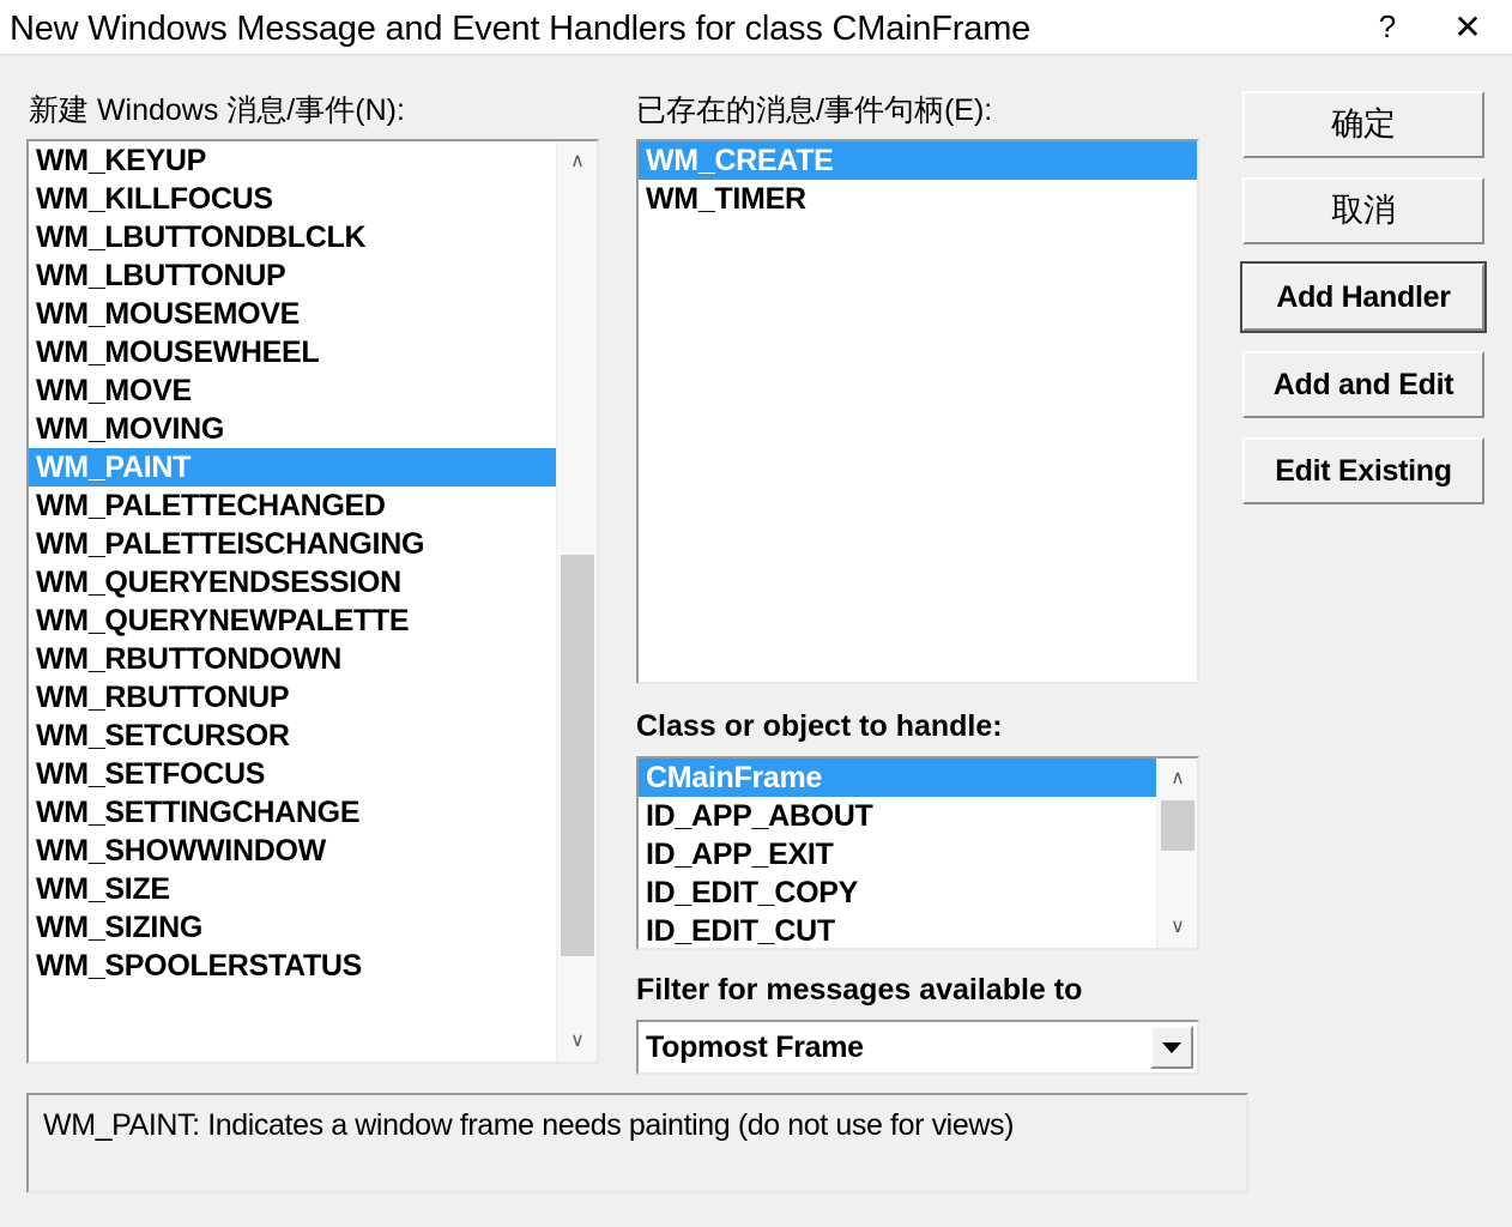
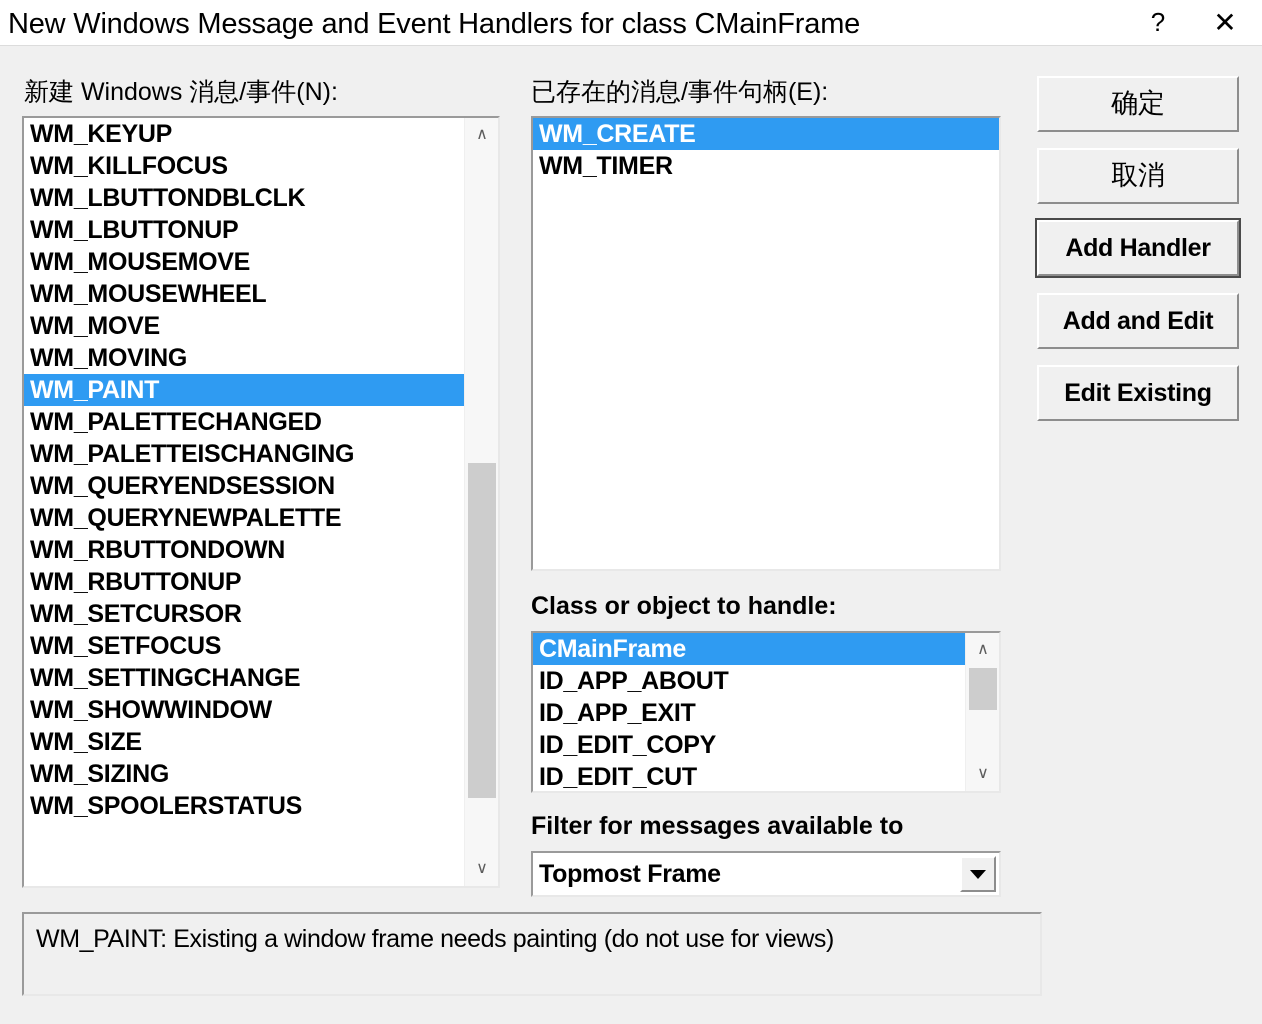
  New Windows Message and Event Handlers for class CMainFrame
  ?
  ✕
  新建 Windows 消息/事件(N):
  WM_KEYUP
  WM_KILLFOCUS
  WM_LBUTTONDBLCLK
  WM_LBUTTONUP
  WM_MOUSEMOVE
  WM_MOUSEWHEEL
  WM_MOVE
  WM_MOVING
  WM_PAINT
  WM_PALETTECHANGED
  WM_PALETTEISCHANGING
  WM_QUERYENDSESSION
  WM_QUERYNEWPALETTE
  WM_RBUTTONDOWN
  WM_RBUTTONUP
  WM_SETCURSOR
  WM_SETFOCUS
  WM_SETTINGCHANGE
  WM_SHOWWINDOW
  WM_SIZE
  WM_SIZING
  WM_SPOOLERSTATUS
  ∧
  ∨
  已存在的消息/事件句柄(E):
  WM_CREATE
  WM_TIMER
  Class or object to handle:
  CMainFrame
  ID_APP_ABOUT
  ID_APP_EXIT
  ID_EDIT_COPY
  ID_EDIT_CUT
  ∧
  ∨
  Filter for messages available to
  Topmost Frame
  确定
  取消
  Add Handler
  Add and Edit
  Edit Existing
- WM_PAINT: Indicates a window frame needs painting (do not use for views)
+ WM_PAINT: Existing a window frame needs painting (do not use for views)
